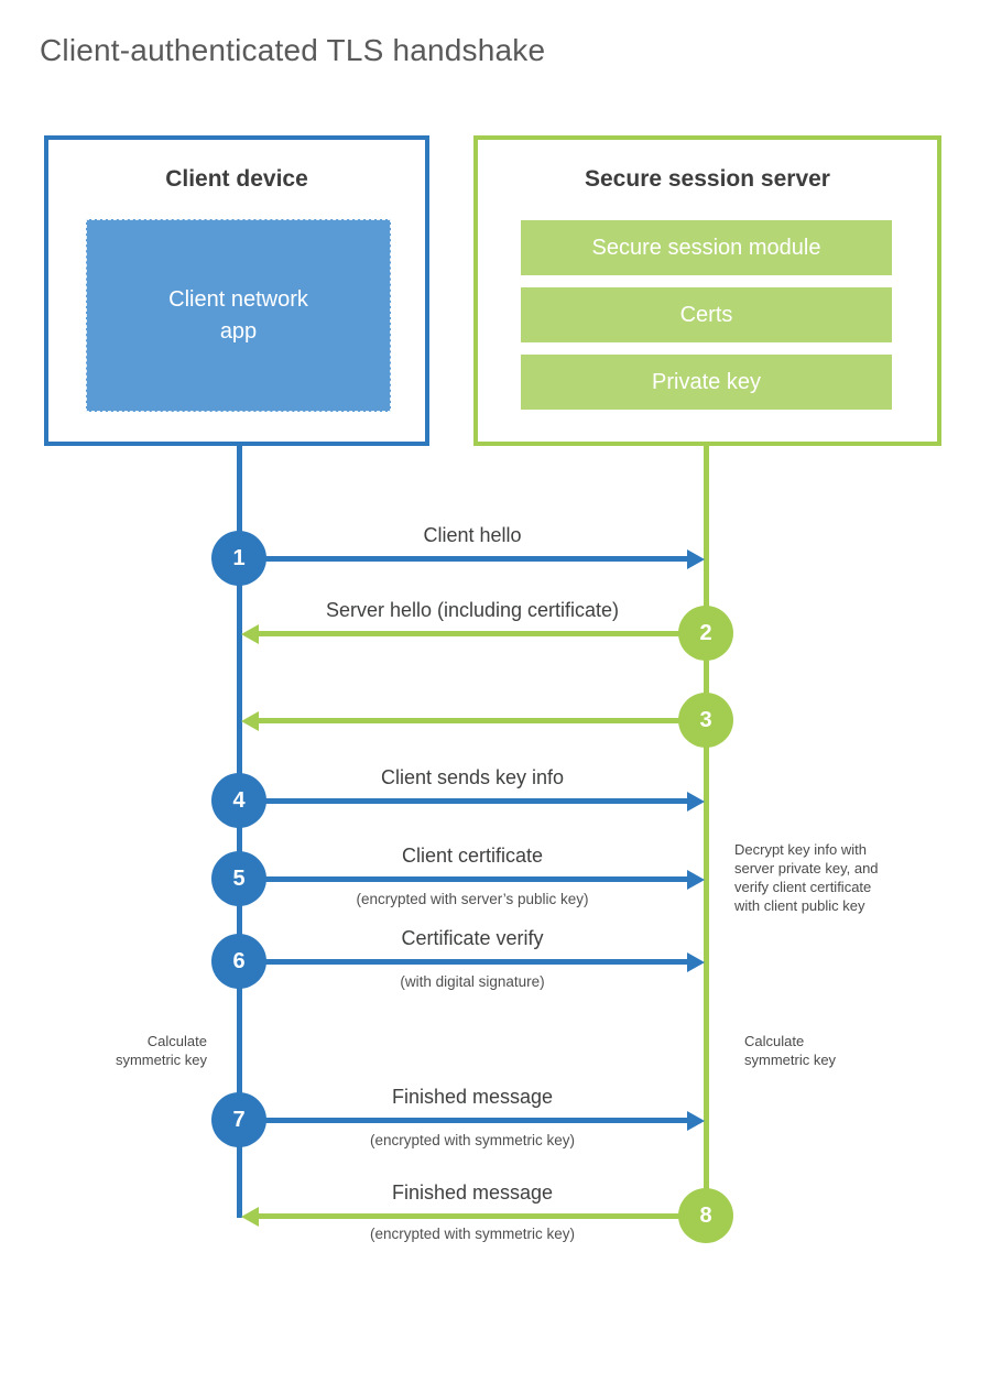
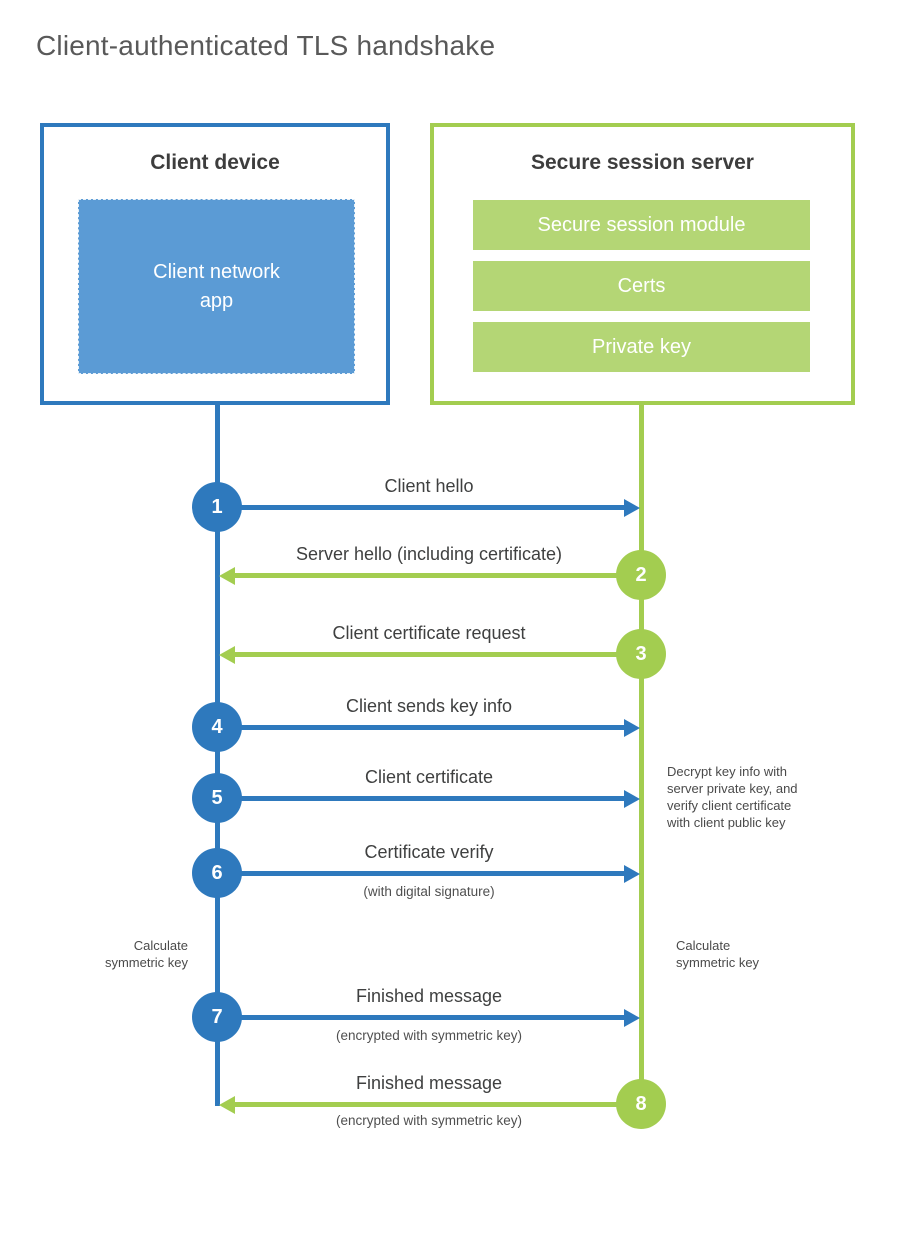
  Client-authenticated TLS handshake
  Client device
  Client network
  app
  Secure session server
  Secure session module
  Certs
  Private key
  Client hello
  1
  Server hello (including certificate)
  2
+ Client certificate request
  3
  Client sends key info
  4
  Client certificate
- (encrypted with server’s public key)
  5
  Certificate verify
  (with digital signature)
  6
  Finished message
  (encrypted with symmetric key)
  7
  Finished message
  (encrypted with symmetric key)
  8
  Decrypt key info with
  server private key, and
  verify client certificate
  with client public key
  Calculate
  symmetric key
  Calculate
  symmetric key
